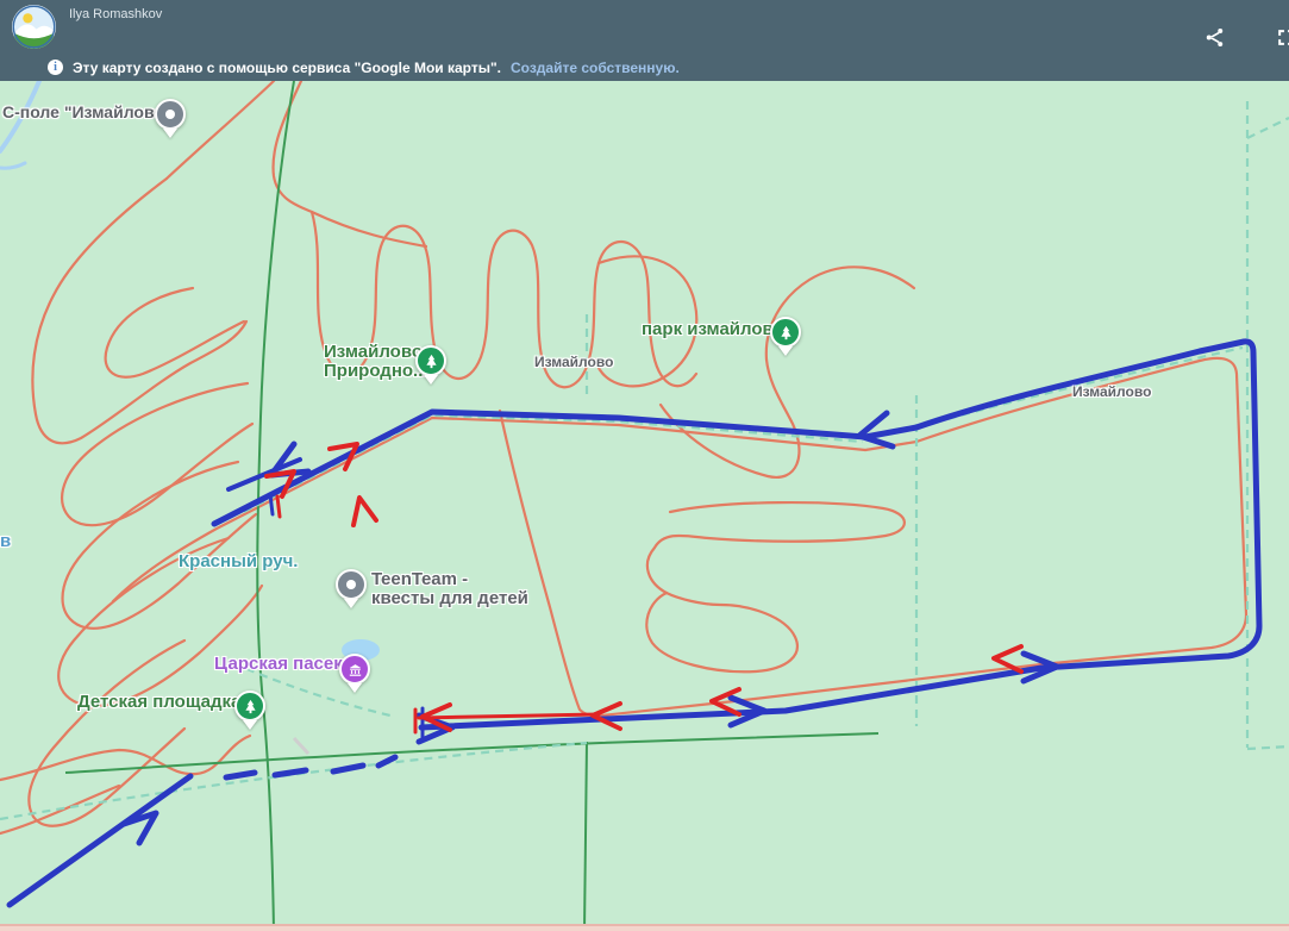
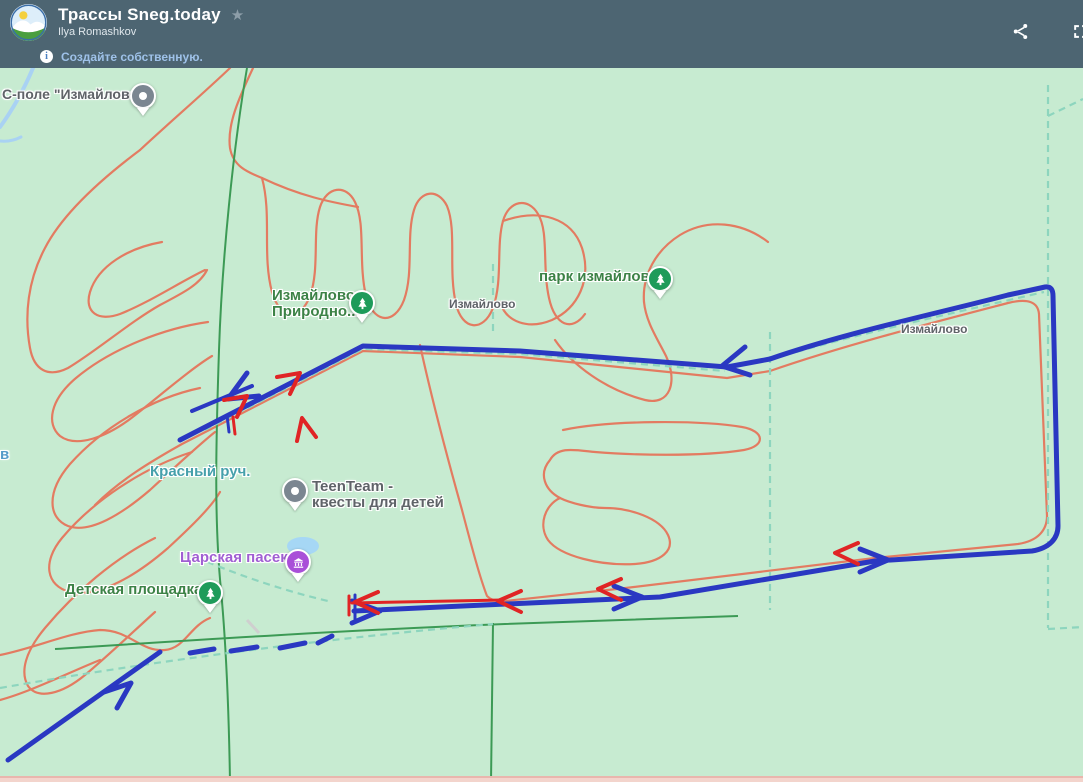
  С-поле "Измайлов
  Измайлов
  Природно.
  Измайлово
  парк измайлов
  Измайлово
  Красный руч.
  TeenTeam -
  квесты для детей
  Царская пасек
  Детская площадк
  в
+ Трассы Sneg.today
+ ★
  Ilya Romashkov
  i
- Эту карту создано с помощью сервиса "Google Мои карты".
  Создайте собственную.
